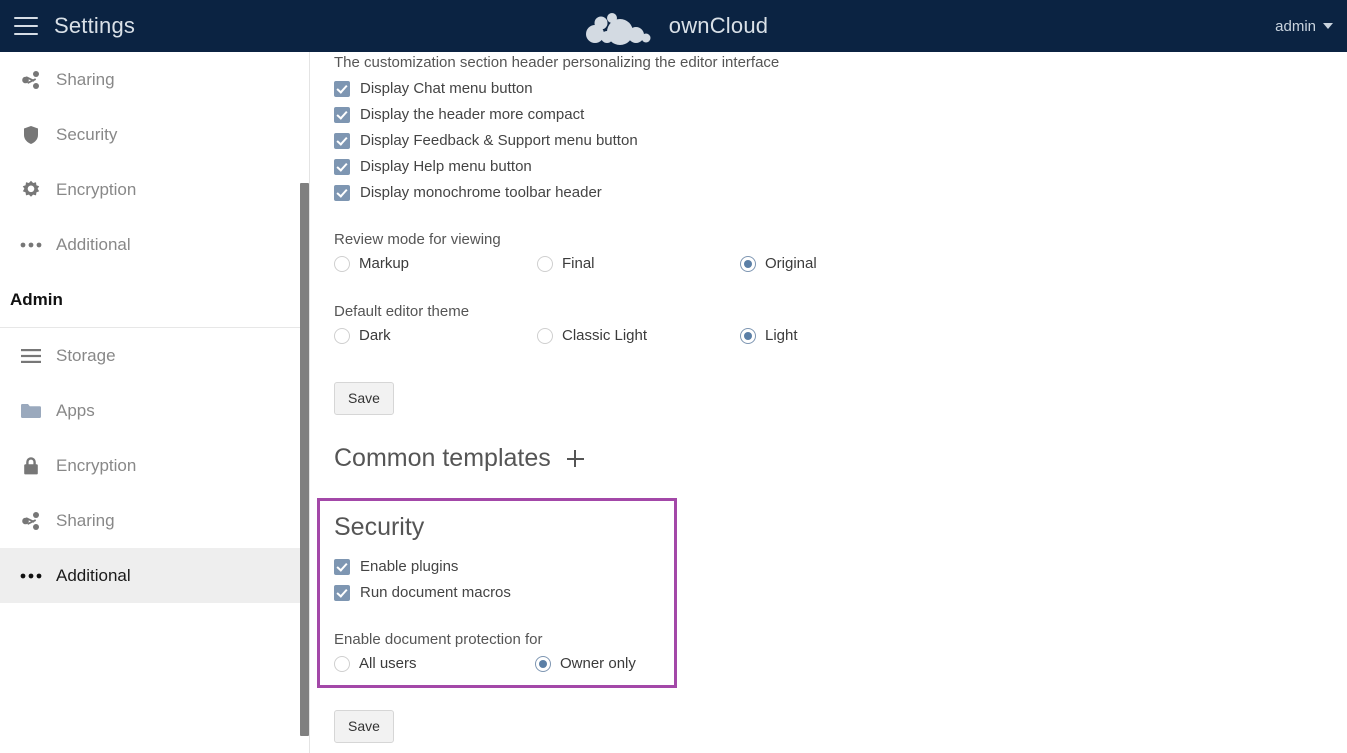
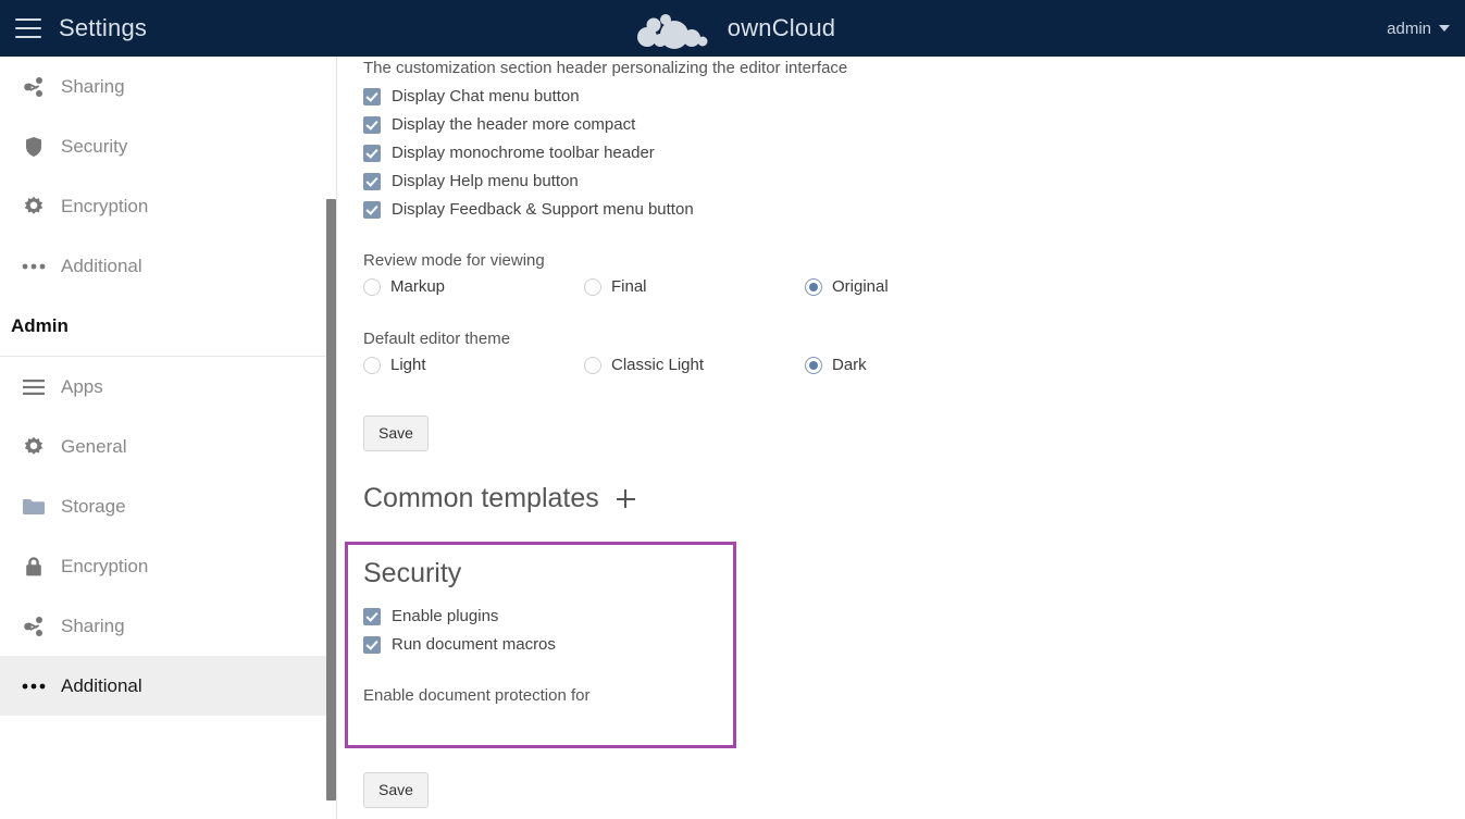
  Settings
  ownCloud
  admin
  Sharing
  Security
  Encryption
  Additional
  Admin
- Storage
+ Apps
+ General
- Apps
+ Storage
  Encryption
  Sharing
  Additional
  The customization section header personalizing the editor interface
  Display Chat menu button
  Display the header more compact
- Display Feedback & Support menu button
+ Display monochrome toolbar header
  Display Help menu button
- Display monochrome toolbar header
+ Display Feedback & Support menu button
  Review mode for viewing
  Markup
  Final
  Original
  Default editor theme
- Dark
+ Light
  Classic Light
- Light
+ Dark
  Save
  Common templates
  Security
  Enable plugins
  Run document macros
  Enable document protection for
- All users
- Owner only
  Save
